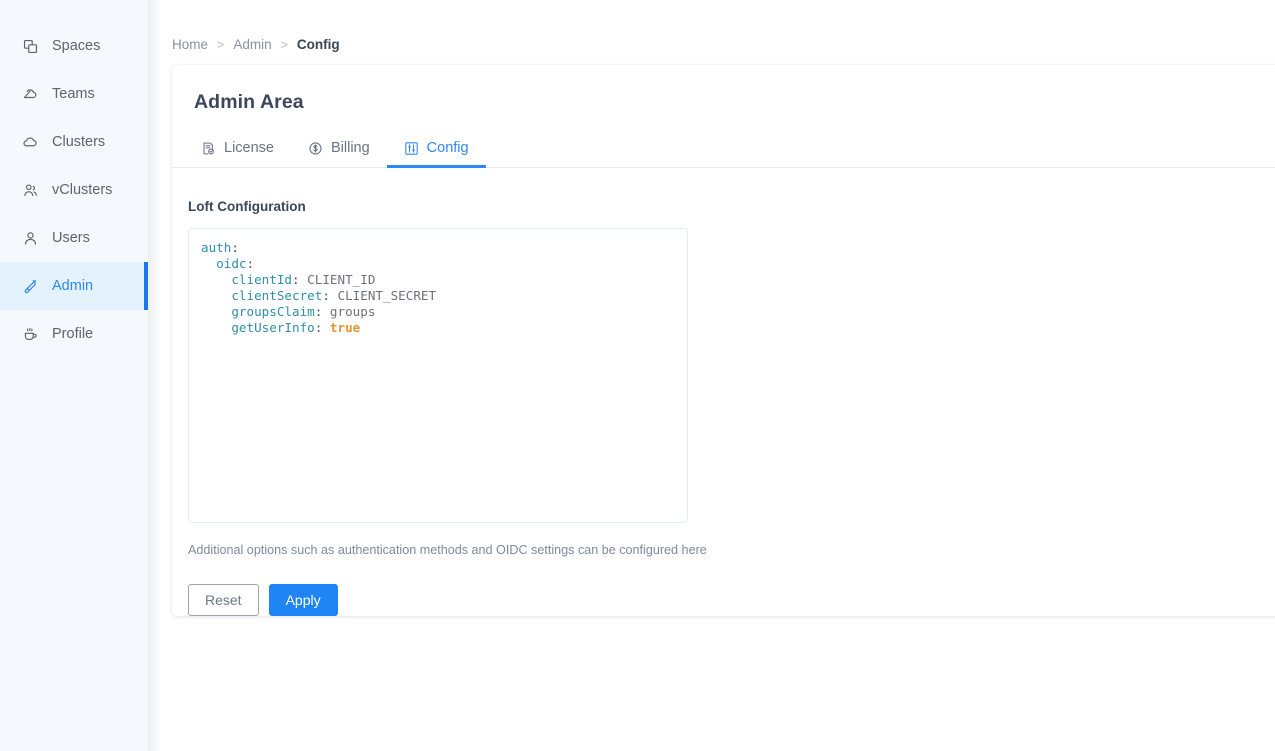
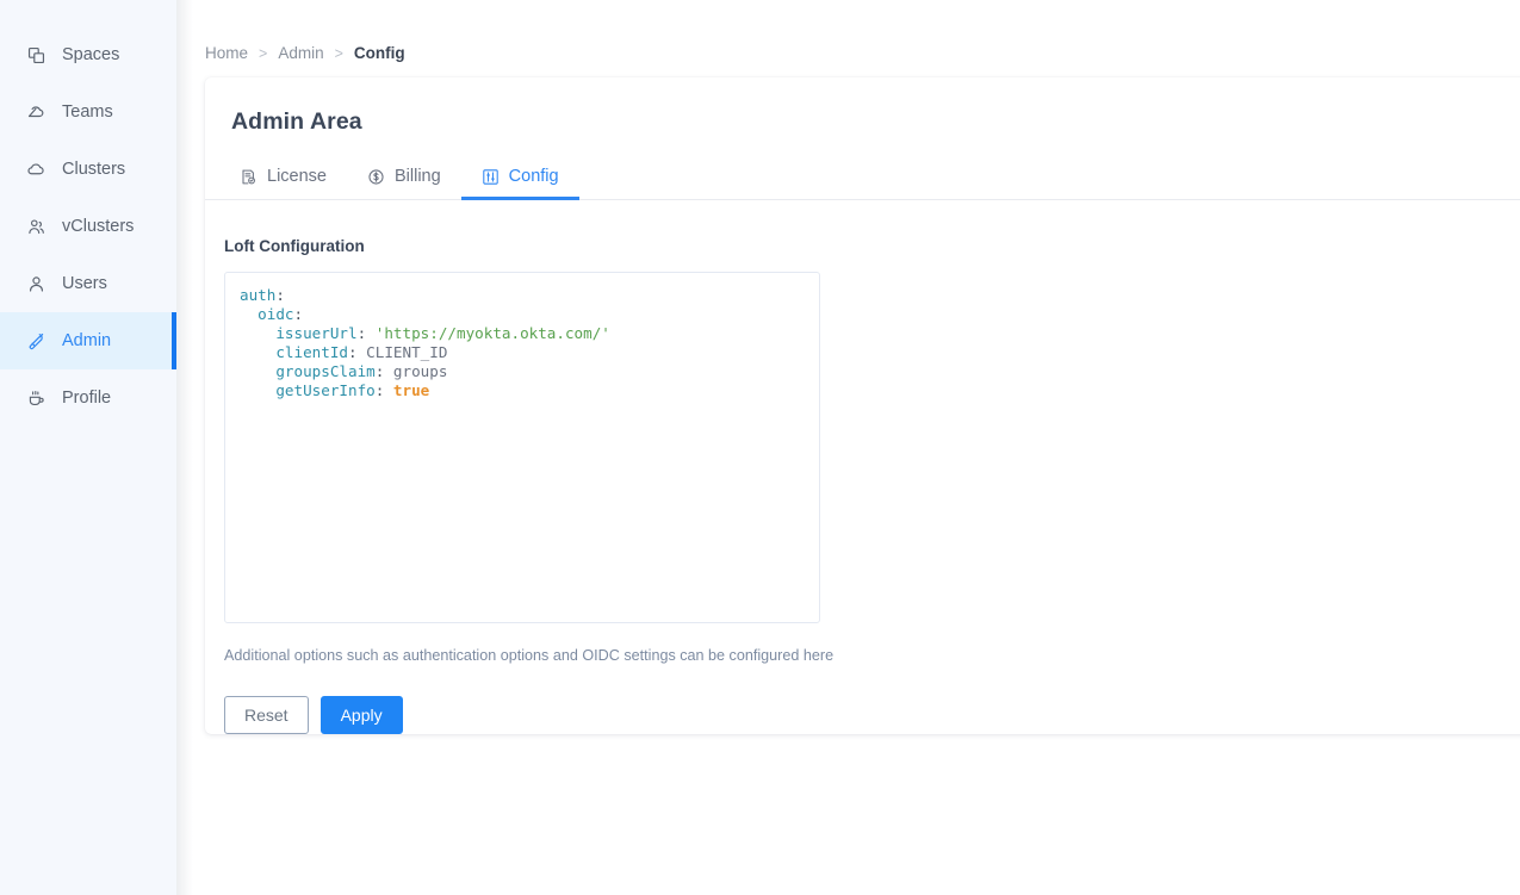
  Spaces
  Teams
  Clusters
  vClusters
  Users
  Admin
  Profile
  Home
  >
  Admin
  >
  Config
  Admin Area
  License
  Billing
  Config
  Loft Configuration
  auth:
  oidc:
+ issuerUrl: 'https://myokta.okta.com/'
  clientId: CLIENT_ID
- clientSecret: CLIENT_SECRET
  groupsClaim: groups
  getUserInfo: true
- Additional options such as authentication methods and OIDC settings can be configured here
+ Additional options such as authentication options and OIDC settings can be configured here
  Reset
  Apply
